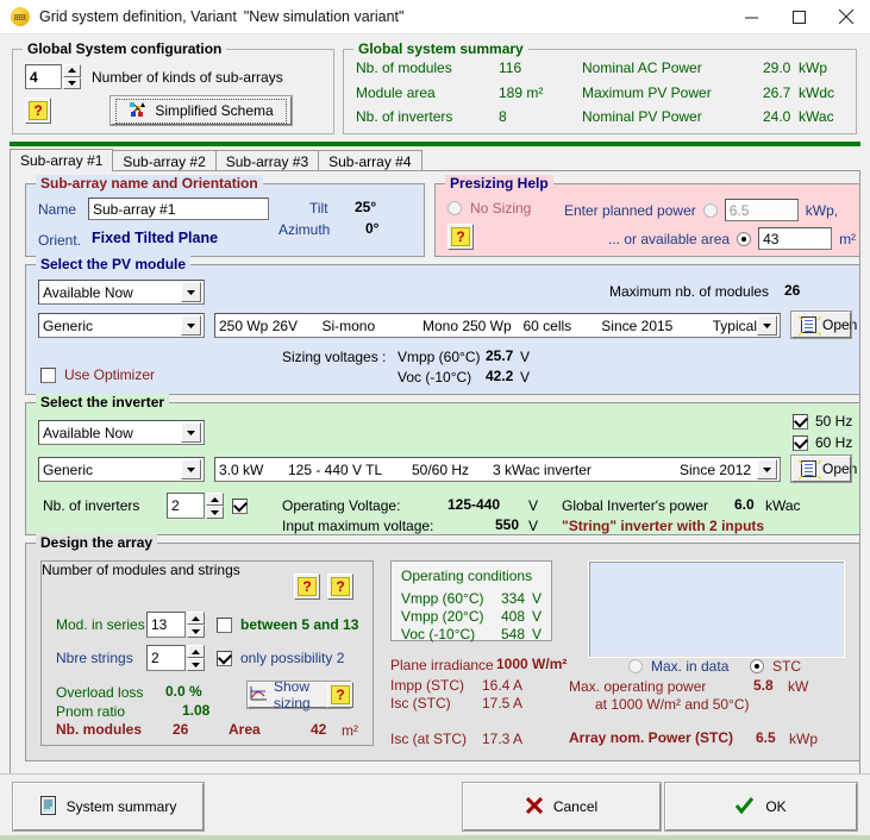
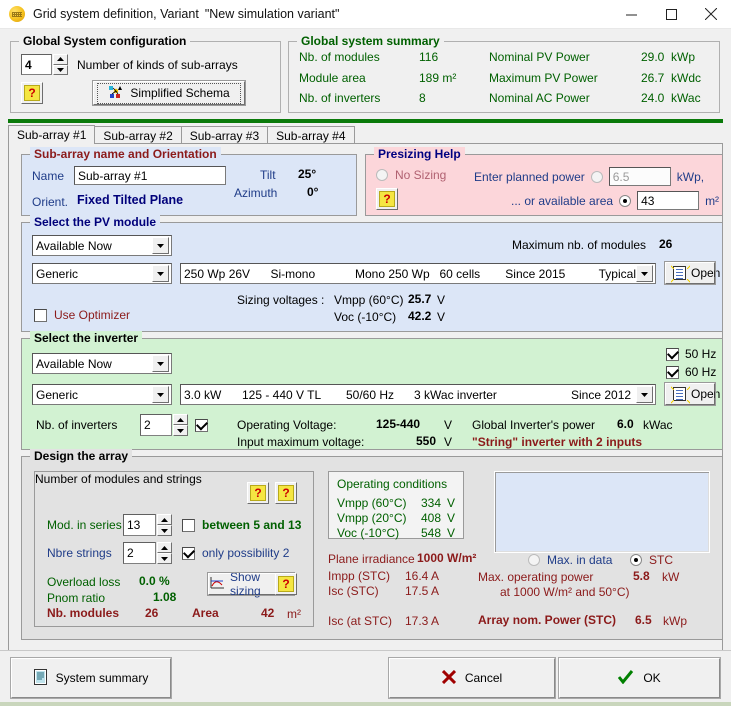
  Grid system definition, Variant
  "New simulation variant"
  Global System configuration
  4
  Number of kinds of sub-arrays
  ?
  Simplified Schema
  Global system summary
  Nb. of modules
  116
- Nominal AC Power
+ Nominal PV Power
  29.0 kWp
  Module area
  189 m²
  Maximum PV Power
  26.7 kWdc
  Nb. of inverters
  8
- Nominal PV Power
+ Nominal AC Power
  24.0 kWac
  Sub-array #1
  Sub-array #2
  Sub-array #3
  Sub-array #4
  Sub-array name and Orientation
  Name
  Sub-array #1
  Orient.
  Fixed Tilted Plane
  Tilt
  25°
  Azimuth
  0°
  Presizing Help
  No Sizing
  ?
  Enter planned power
  6.5
  kWp,
  ... or available area
  43
  m²
  Select the PV module
  Available Now
  Maximum nb. of modules
  26
  Generic
  250 Wp 26V
  Si-mono
  Mono 250 Wp
  60 cells
  Since 2015
  Typical
  Open
  Sizing voltages :
  Vmpp (60°C)
  25.7
  V
  Voc (-10°C)
  42.2
  V
  Use Optimizer
  Select the inverter
  Available Now
  50 Hz
  60 Hz
  Generic
  3.0 kW
  125 - 440 V TL
  50/60 Hz
  3 kWac inverter
  Since 2012
  Open
  Nb. of inverters
  2
  Operating Voltage:
  125-440
  V
  Input maximum voltage:
  550
  V
  Global Inverter's power
  6.0
  kWac
  "String" inverter with 2 inputs
  Design the array
  Number of modules and strings
  ?
  ?
  Mod. in series
  13
  between 5 and 13
  Nbre strings
  2
  only possibility 2
  Overload loss
  0.0 %
  Pnom ratio
  1.08
  Show sizing
  ?
  Nb. modules
  26
  Area
  42
  m²
  Operating conditions
  Vmpp (60°C)
  334
  V
  Vmpp (20°C)
  408
  V
  Voc (-10°C)
  548
  V
  Plane irradiance
  1000 W/m²
  Impp (STC)
  16.4 A
  Isc (STC)
  17.5 A
  Isc (at STC)
  17.3 A
  Max. in data
  STC
  Max. operating power
  5.8
  kW
  at 1000 W/m² and 50°C)
  Array nom. Power (STC)
  6.5
  kWp
  System summary
  Cancel
  OK
